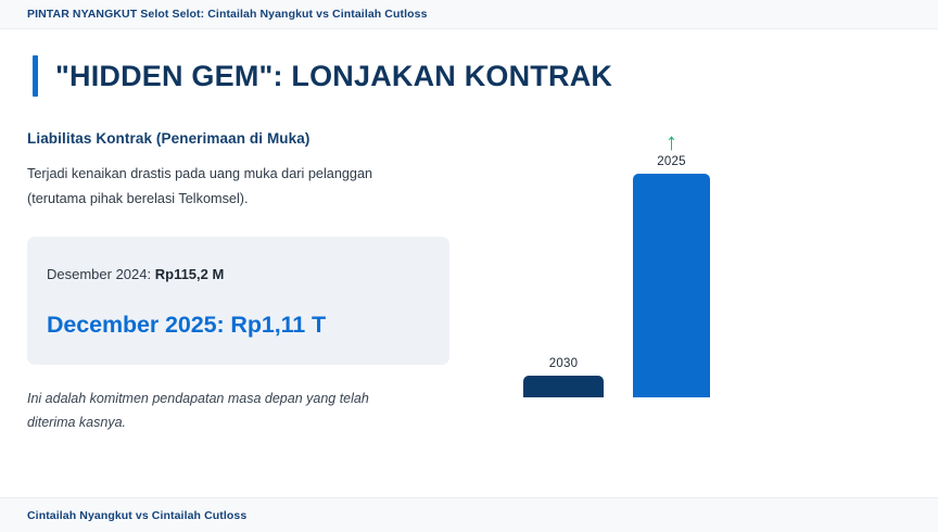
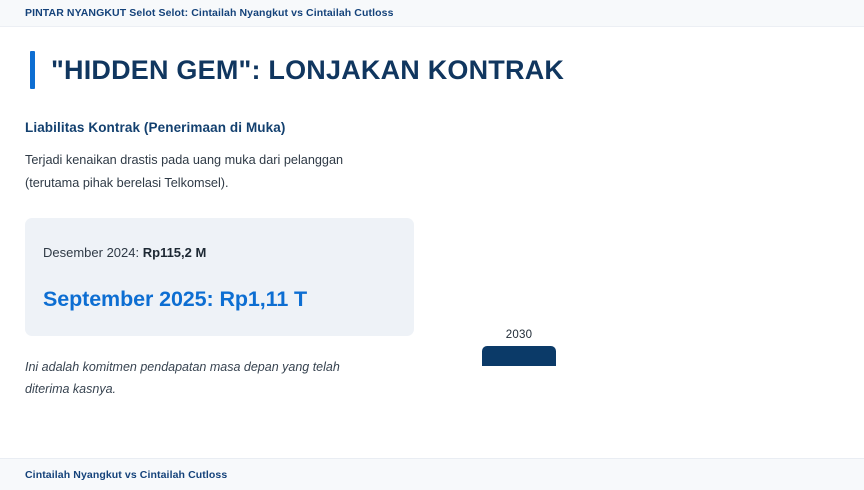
  PINTAR NYANGKUT Selot Selot: Cintailah Nyangkut vs Cintailah Cutloss
  "HIDDEN GEM": LONJAKAN KONTRAK
  Liabilitas Kontrak (Penerimaan di Muka)
  Terjadi kenaikan drastis pada uang muka dari pelanggan
  (terutama pihak berelasi Telkomsel).
  Desember 2024: Rp115,2 M
- December 2025: Rp1,11 T
+ September 2025: Rp1,11 T
  Ini adalah komitmen pendapatan masa depan yang telah
  diterima kasnya.
  2030
- ↑
- 2025
  Cintailah Nyangkut vs Cintailah Cutloss
